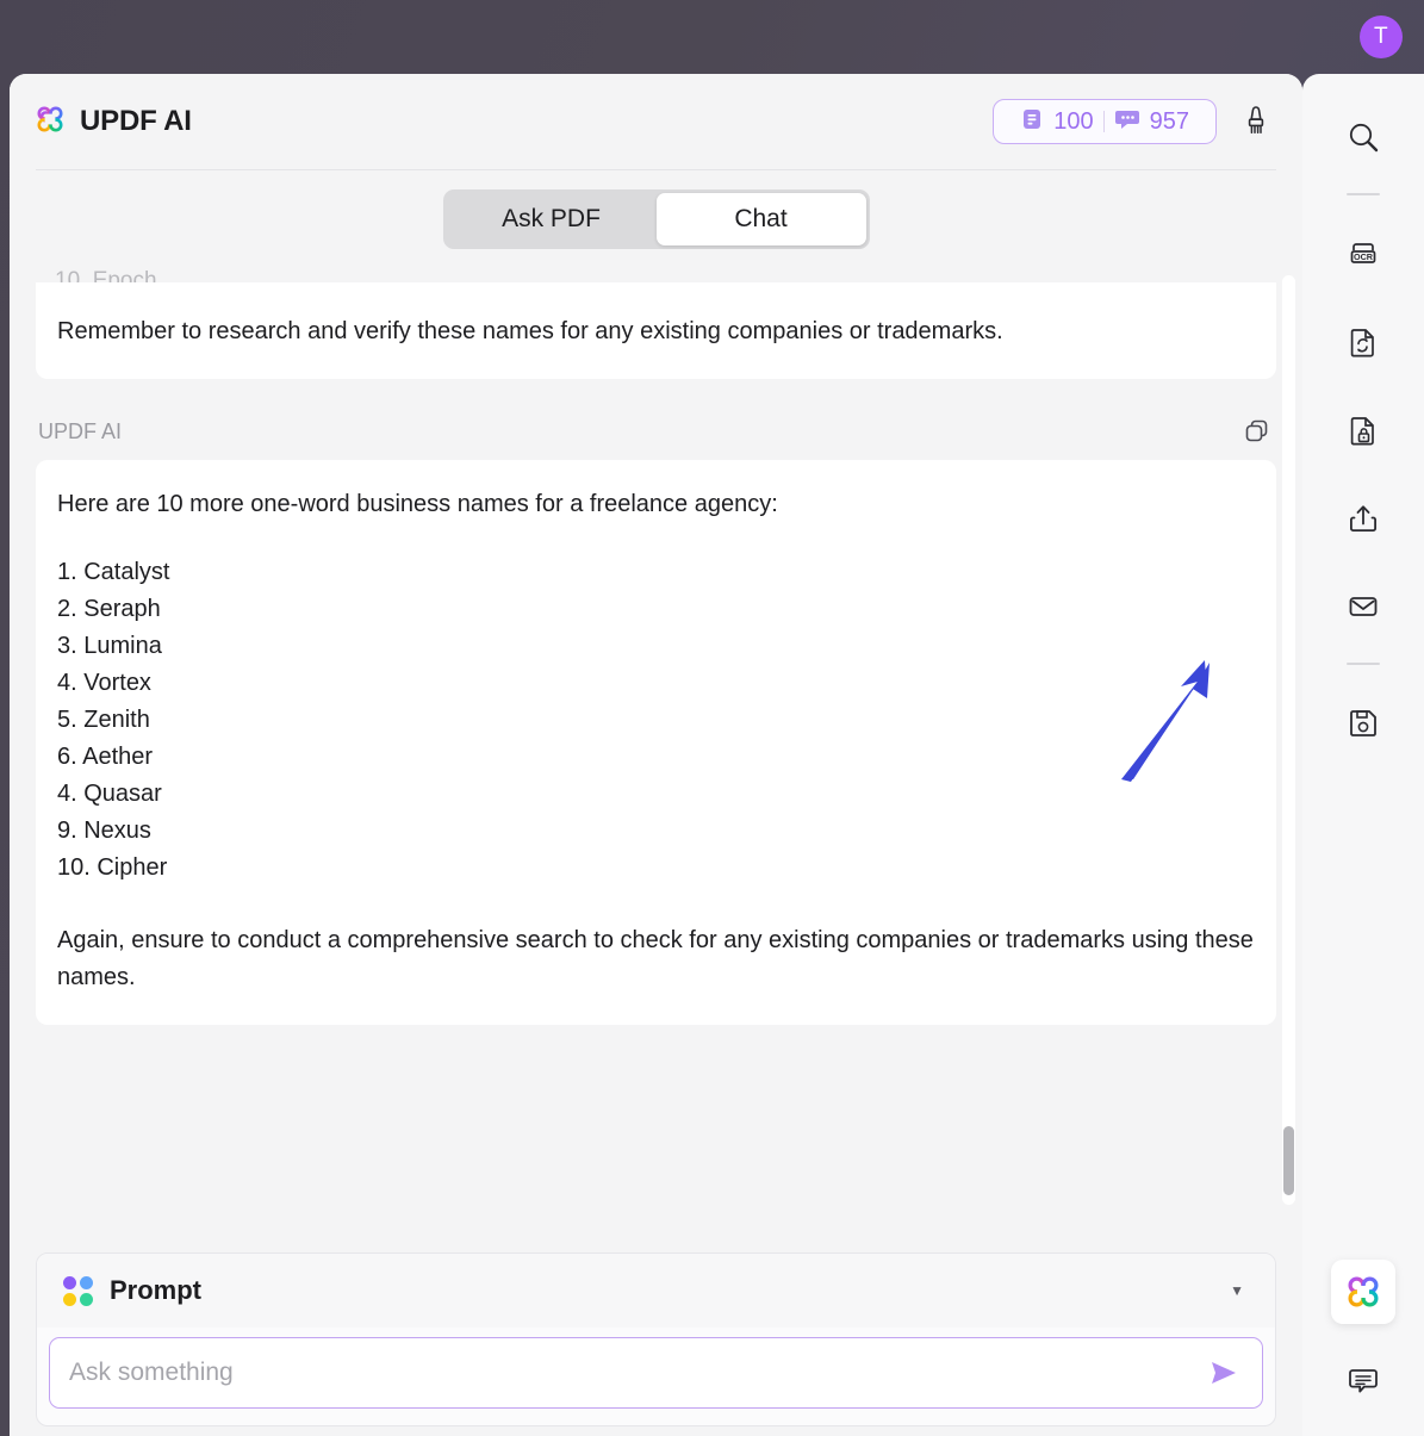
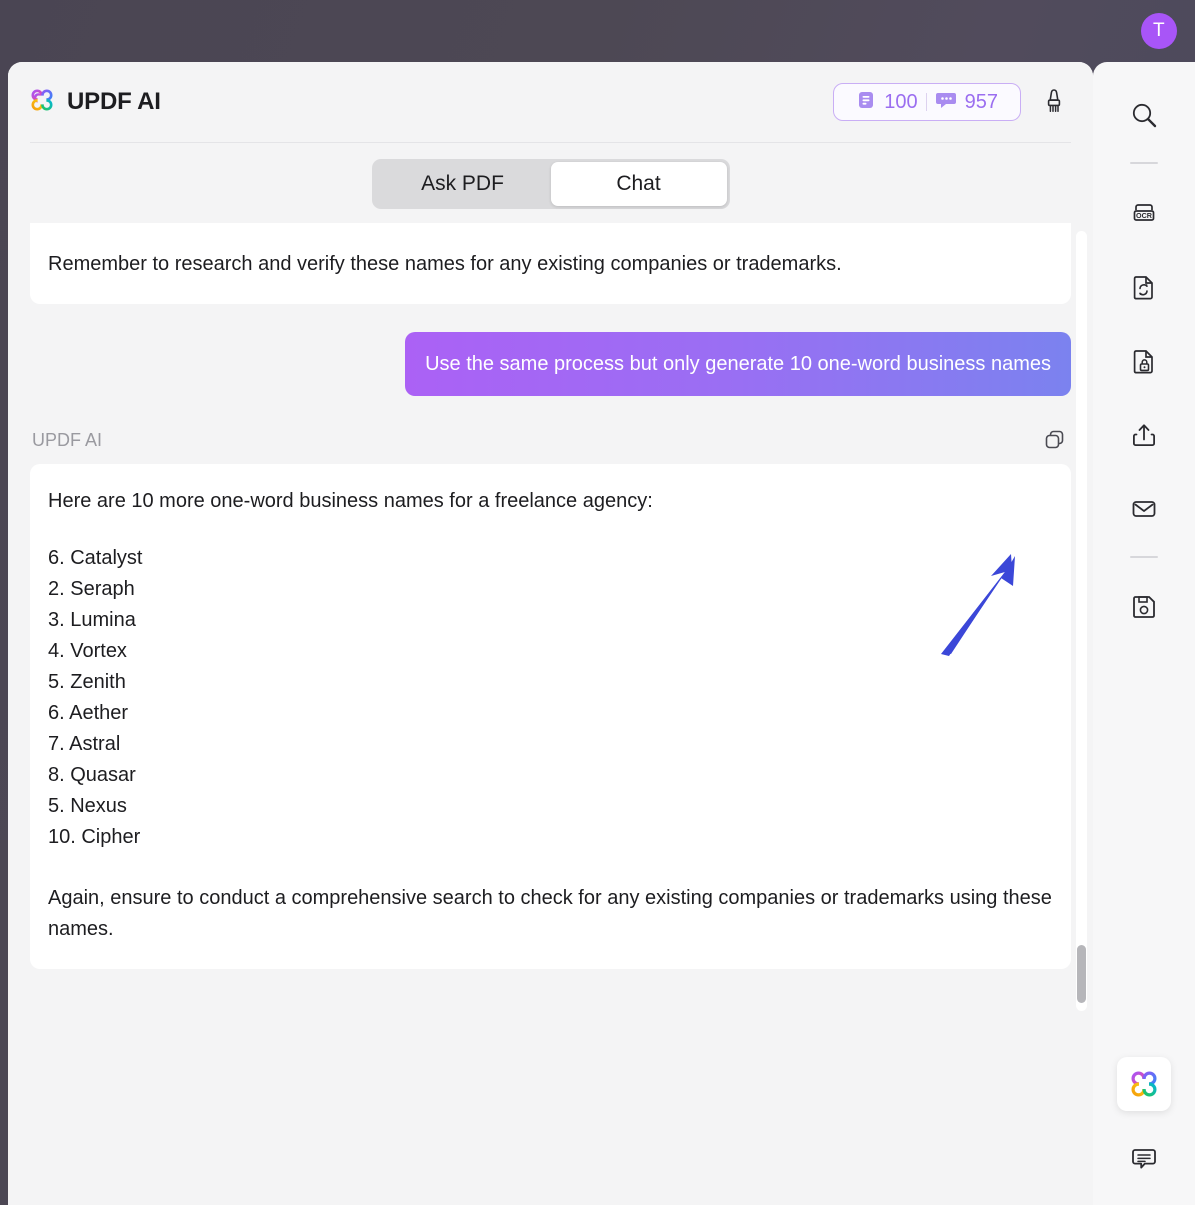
  T
  UPDF AI
  100
  957
  Ask PDF
  Chat
- 10. Epoch
  Remember to research and verify these names for any existing companies or trademarks.
+ Use the same process but only generate 10 one-word business names
  UPDF AI
  Here are 10 more one-word business names for a freelance agency:
- 1. Catalyst
+ 6. Catalyst
  2. Seraph
  3. Lumina
  4. Vortex
  5. Zenith
  6. Aether
+ 7. Astral
- 4. Quasar
+ 8. Quasar
- 9. Nexus
+ 5. Nexus
  10. Cipher
  Again, ensure to conduct a comprehensive search to check for any existing companies or trademarks using these names.
- Prompt
- ▼
- Ask something
  OCR
